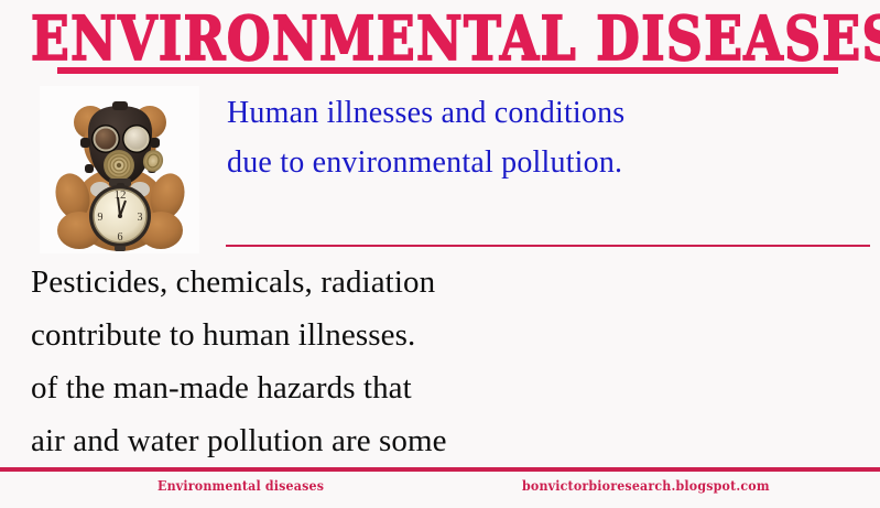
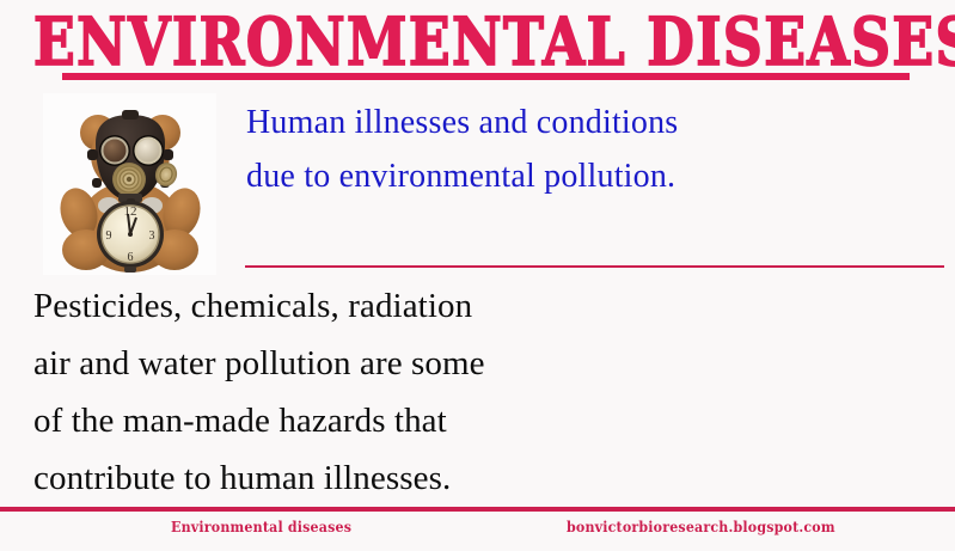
  ENVIRONMENTAL DISEASE
  12
  3
  6
  9
  Human illnesses and conditions
  due to environmental pollution.
  Pesticides, chemicals, radiation
- contribute to human illnesses.
+ air and water pollution are some
  of the man-made hazards that
- air and water pollution are some
+ contribute to human illnesses.
  Environmental diseases
  bonvictorbioresearch.blogspot.com
